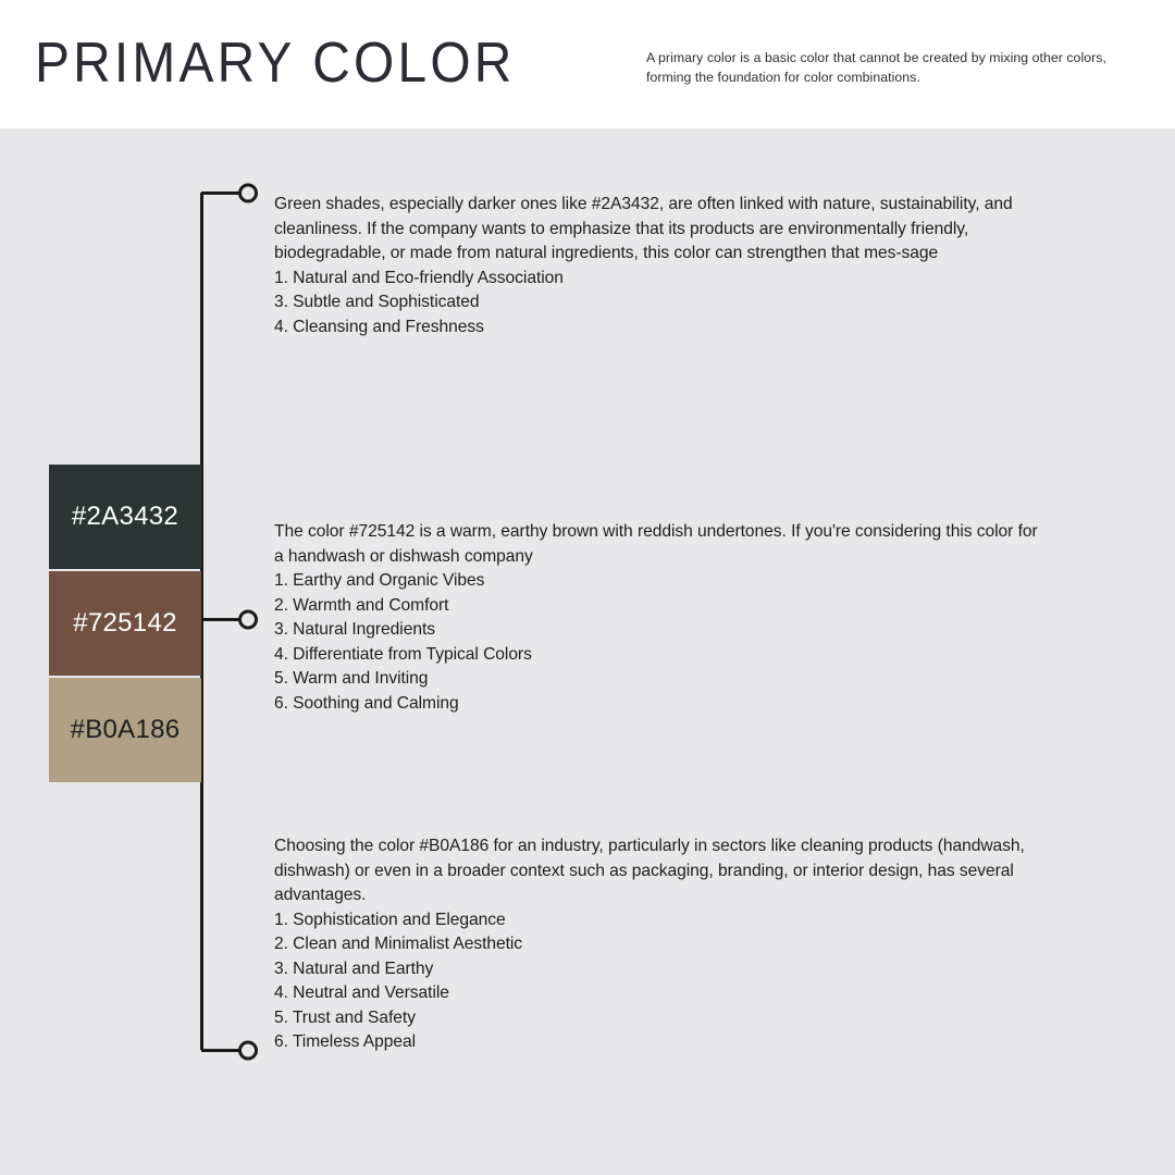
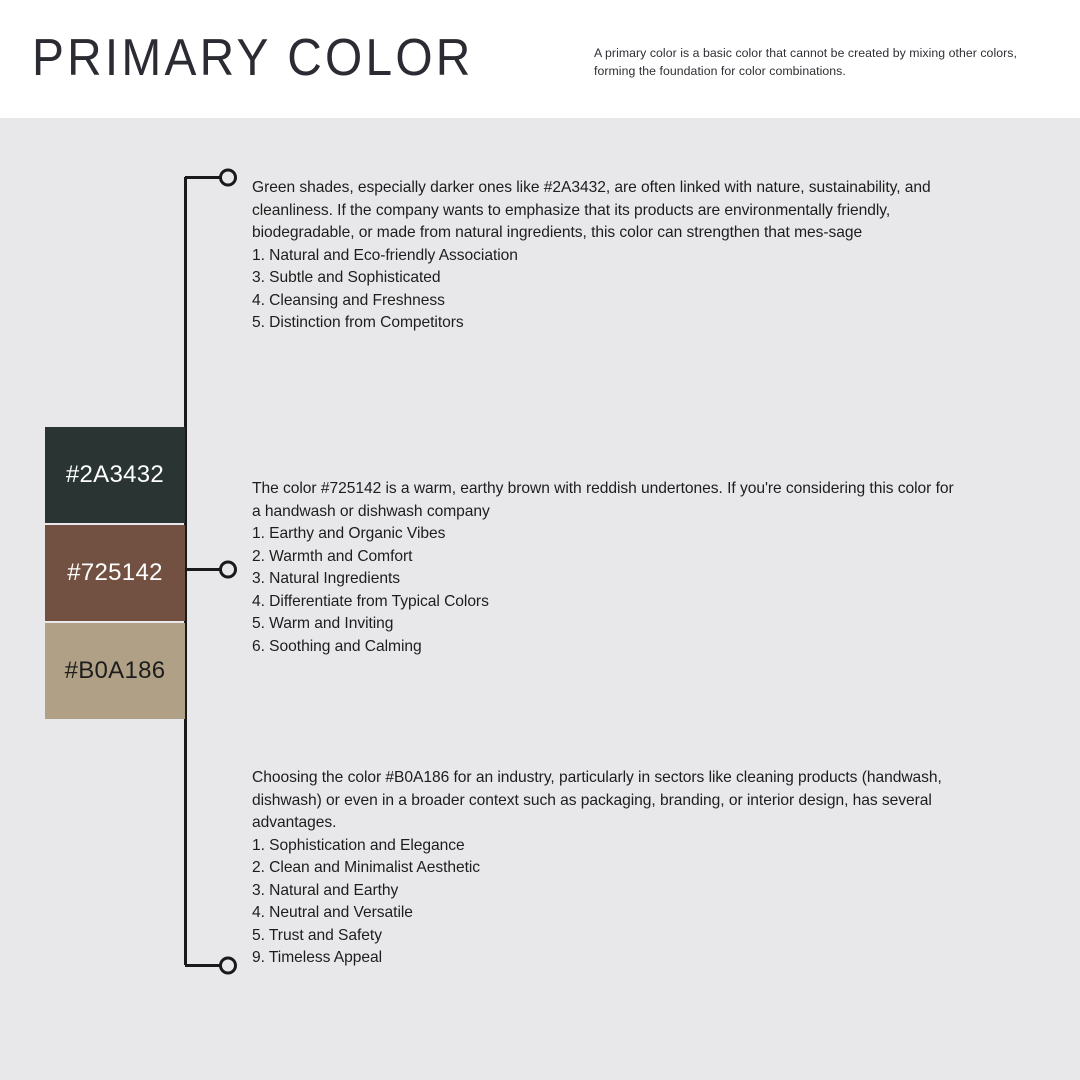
  PRIMARY COLOR
  A primary color is a basic color that cannot be created by mixing other colors, forming the foundation for color combinations.
  #2A3432
  #725142
  #B0A186
  Green shades, especially darker ones like #2A3432, are often linked with nature, sustainability, and cleanliness. If the company wants to emphasize that its products are environmentally friendly, biodegradable, or made from natural ingredients, this color can strengthen that mes-sage
  1. Natural and Eco-friendly Association
  3. Subtle and Sophisticated
  4. Cleansing and Freshness
+ 5. Distinction from Competitors
  The color #725142 is a warm, earthy brown with reddish undertones. If you're considering this color for a handwash or dishwash company
  1. Earthy and Organic Vibes
  2. Warmth and Comfort
  3. Natural Ingredients
  4. Differentiate from Typical Colors
  5. Warm and Inviting
  6. Soothing and Calming
  Choosing the color #B0A186 for an industry, particularly in sectors like cleaning products (handwash, dishwash) or even in a broader context such as packaging, branding, or interior design, has several advantages.
  1. Sophistication and Elegance
  2. Clean and Minimalist Aesthetic
  3. Natural and Earthy
  4. Neutral and Versatile
  5. Trust and Safety
- 6. Timeless Appeal
+ 9. Timeless Appeal
